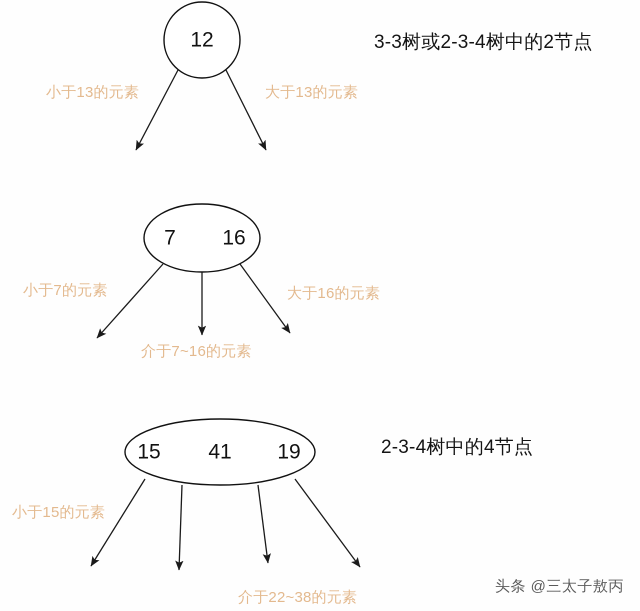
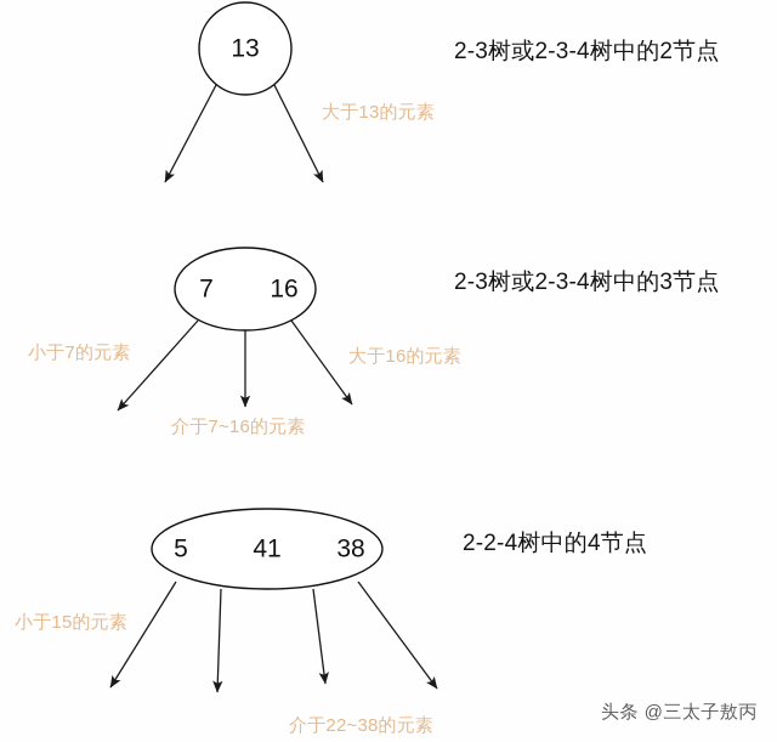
- 12
+ 13
  7
  16
- 15
+ 5
  41
- 19
+ 38
- 3-3树或2-3-4树中的2节点
+ 2-3树或2-3-4树中的2节点
+ 2-3树或2-3-4树中的3节点
- 2-3-4树中的4节点
+ 2-2-4树中的4节点
- 小于13的元素
  大于13的元素
  小于7的元素
  介于7~16的元素
  大于16的元素
  小于15的元素
  介于22~38的元素
  头条 @三太子敖丙
